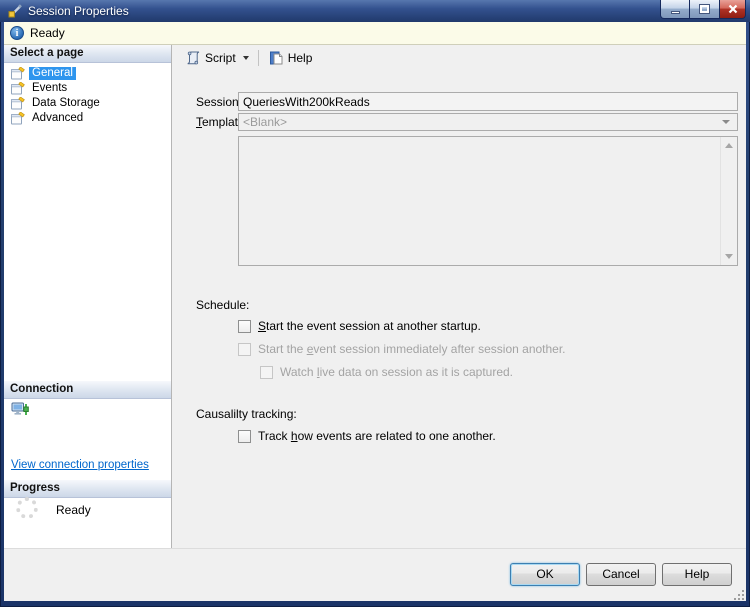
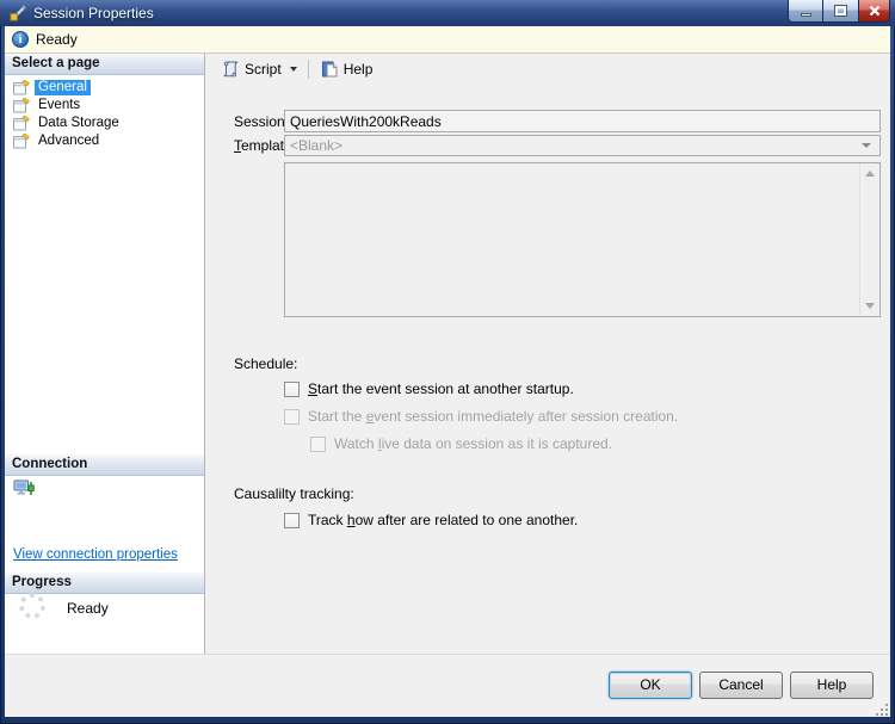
  Session Properties
  i
  Ready
  Select a page
  General
  Events
  Data Storage
  Advanced
  Connection
  View connection properties
  Progress
  Ready
  Script
  Help
  QueriesWith200kReads
  Templat
  <Blank>
  Schedule:
  Start the event session at another startup.
- Start the event session immediately after session another.
+ Start the event session immediately after session creation.
  Watch live data on session as it is captured.
  Causalilty tracking:
- Track how events are related to one another.
+ Track how after are related to one another.
  OK
  Cancel
  Help
